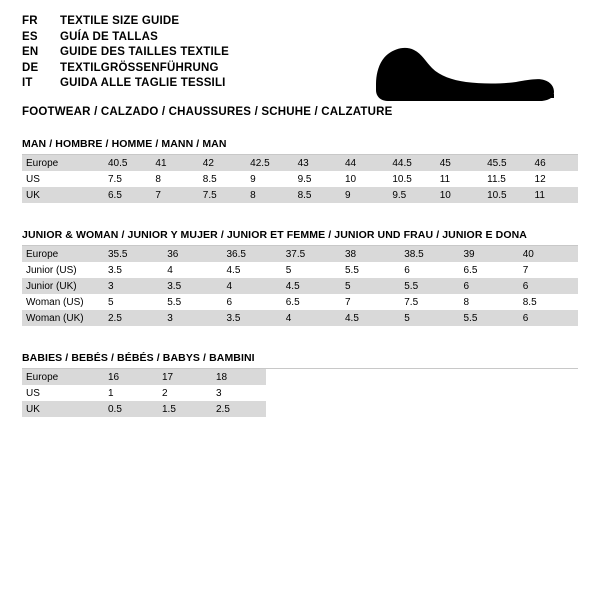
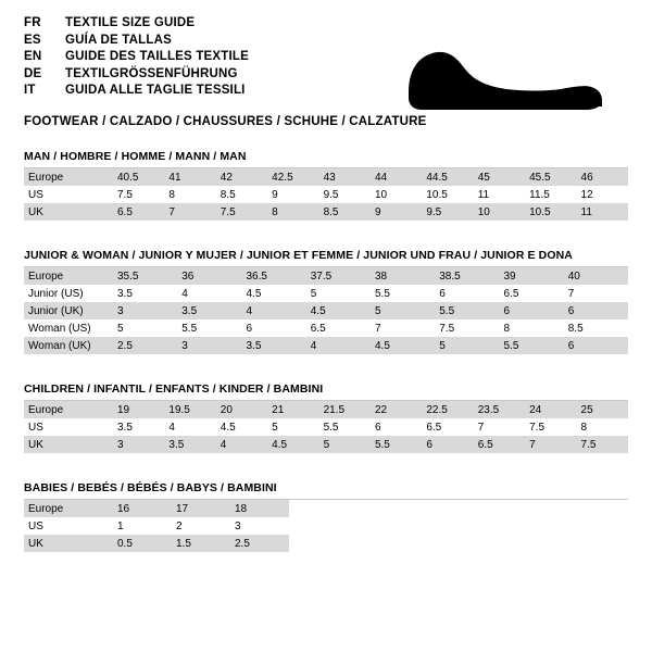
  FR	TEXTILE SIZE GUIDE
  ES	GUÍA DE TALLAS
  EN	GUIDE DES TAILLES TEXTILE
  DE	TEXTILGRÖSSENFÜHRUNG
  IT	GUIDA ALLE TAGLIE TESSILI
  FOOTWEAR / CALZADO / CHAUSSURES / SCHUHE / CALZATURE
  MAN / HOMBRE / HOMME / MANN / MAN
  Europe	40.5	41	42	42.5	43	44	44.5	45	45.5	46
  US	7.5	8	8.5	9	9.5	10	10.5	11	11.5	12
  UK	6.5	7	7.5	8	8.5	9	9.5	10	10.5	11
  JUNIOR & WOMAN / JUNIOR Y MUJER / JUNIOR ET FEMME / JUNIOR UND FRAU / JUNIOR E DONA
  Europe	35.5	36	36.5	37.5	38	38.5	39	40
  Junior (US)	3.5	4	4.5	5	5.5	6	6.5	7
  Junior (UK)	3	3.5	4	4.5	5	5.5	6	6
  Woman (US)	5	5.5	6	6.5	7	7.5	8	8.5
  Woman (UK)	2.5	3	3.5	4	4.5	5	5.5	6
+ CHILDREN / INFANTIL / ENFANTS / KINDER / BAMBINI
+ Europe	19	19.5	20	21	21.5	22	22.5	23.5	24	25
+ US	3.5	4	4.5	5	5.5	6	6.5	7	7.5	8
+ UK	3	3.5	4	4.5	5	5.5	6	6.5	7	7.5
  BABIES / BEBÉS / BÉBÉS / BABYS / BAMBINI
  Europe	16	17	18
  US	1	2	3
  UK	0.5	1.5	2.5
